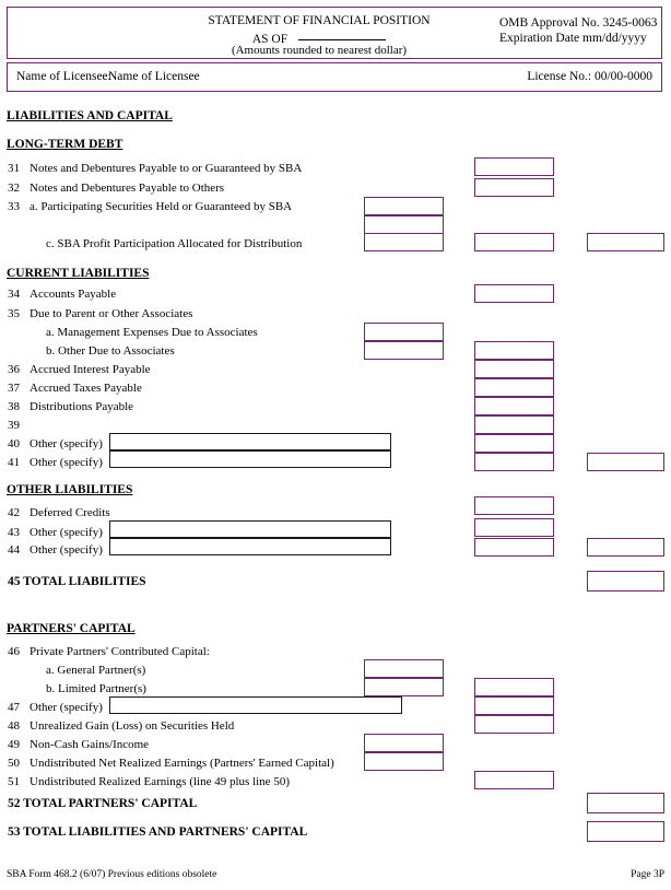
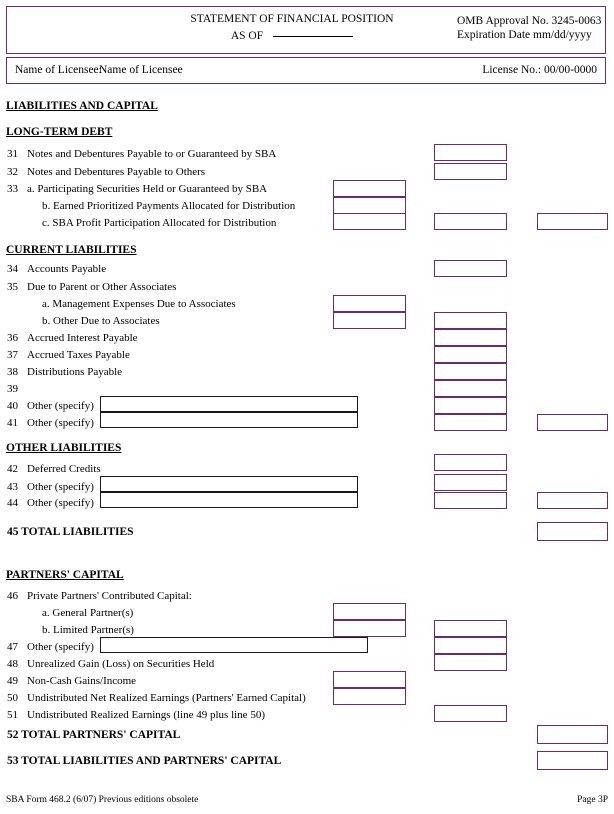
  STATEMENT OF FINANCIAL POSITION
  AS OF
- (Amounts rounded to nearest dollar)
  OMB Approval No. 3245-0063
  Expiration Date mm/dd/yyyy
  Name of Licensee:
  Name of Licensee
  License No.: 00/00-0000
  LIABILITIES AND CAPITAL
  LONG-TERM DEBT
  31
  Notes and Debentures Payable to or Guaranteed by SBA
  32
  Notes and Debentures Payable to Others
  33
  a. Participating Securities Held or Guaranteed by SBA
+ b. Earned Prioritized Payments Allocated for Distribution
  c. SBA Profit Participation Allocated for Distribution
  CURRENT LIABILITIES
  34
  Accounts Payable
  35
  Due to Parent or Other Associates
  a. Management Expenses Due to Associates
  b. Other Due to Associates
  36
  Accrued Interest Payable
  37
  Accrued Taxes Payable
  38
  Distributions Payable
  39
  40
  Other (specify)
  41
  Other (specify)
  OTHER LIABILITIES
  42
  Deferred Credits
  43
  Other (specify)
  44
  Other (specify)
  45 TOTAL LIABILITIES
  PARTNERS' CAPITAL
  46
  Private Partners' Contributed Capital:
  a. General Partner(s)
  b. Limited Partner(s)
  47
  Other (specify)
  48
  Unrealized Gain (Loss) on Securities Held
  49
  Non-Cash Gains/Income
  50
  Undistributed Net Realized Earnings (Partners' Earned Capital)
  51
  Undistributed Realized Earnings (line 49 plus line 50)
  52 TOTAL PARTNERS' CAPITAL
  53 TOTAL LIABILITIES AND PARTNERS' CAPITAL
  SBA Form 468.2 (6/07) Previous editions obsolete
  Page 3P
